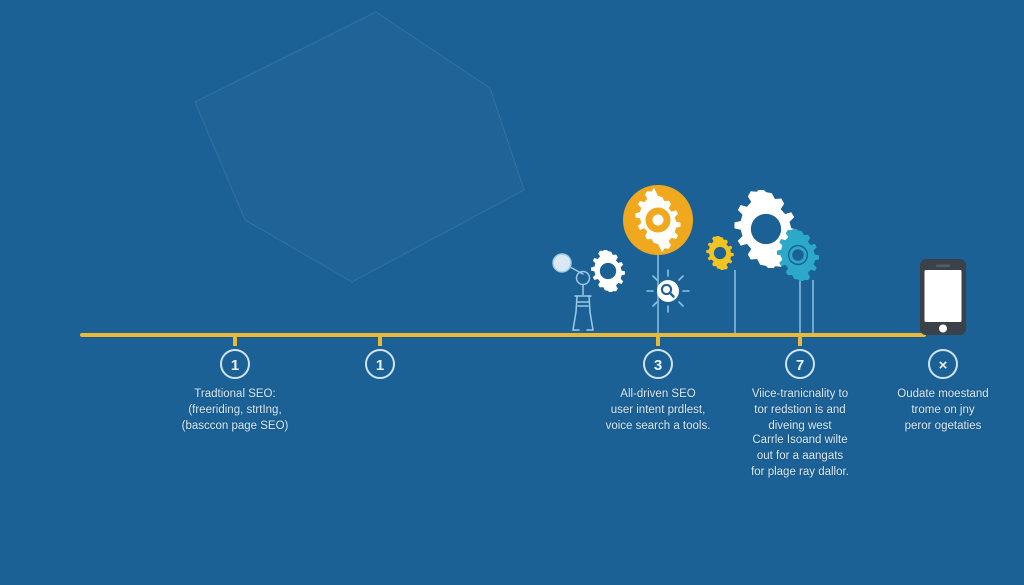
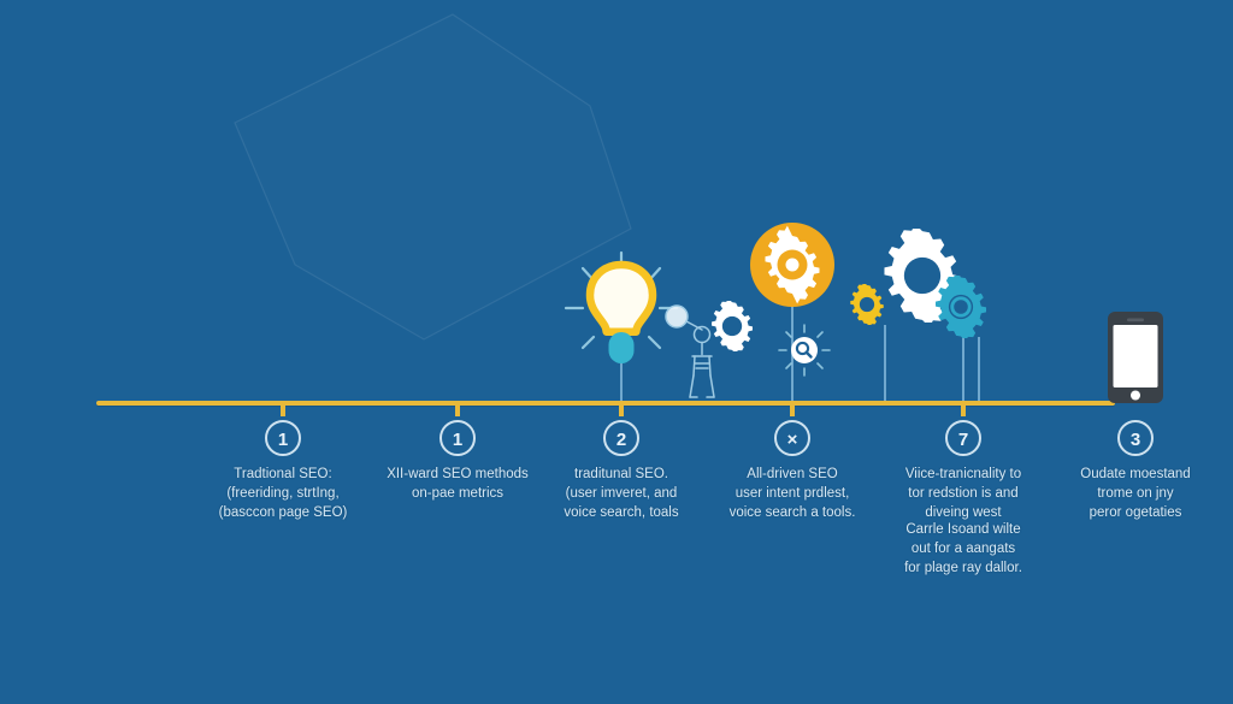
  1
  Tradtional SEO:
  (freeriding, strtIng,
  (basccon page SEO)
  1
+ XII-ward SEO methods
+ on-pae metrics
+ 2
+ traditunal SEO.
+ (user imveret, and
+ voice search, toals
- 3
+ ×
  All-driven SEO
  user intent prdlest,
  voice search a tools.
  7
  Viice-tranicnality to
  tor redstion is and
  diveing west
  Carrle Isoand wilte
  out for a aangats
  for plage ray dallor.
- ×
+ 3
  Oudate moestand
  trome on jny
  peror ogetaties
